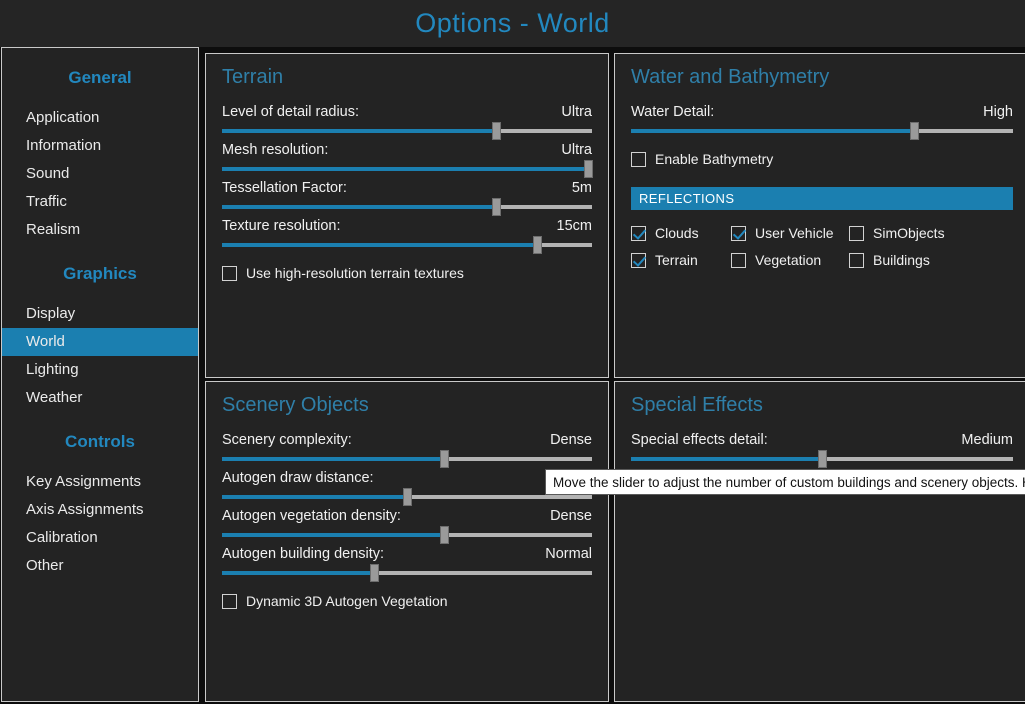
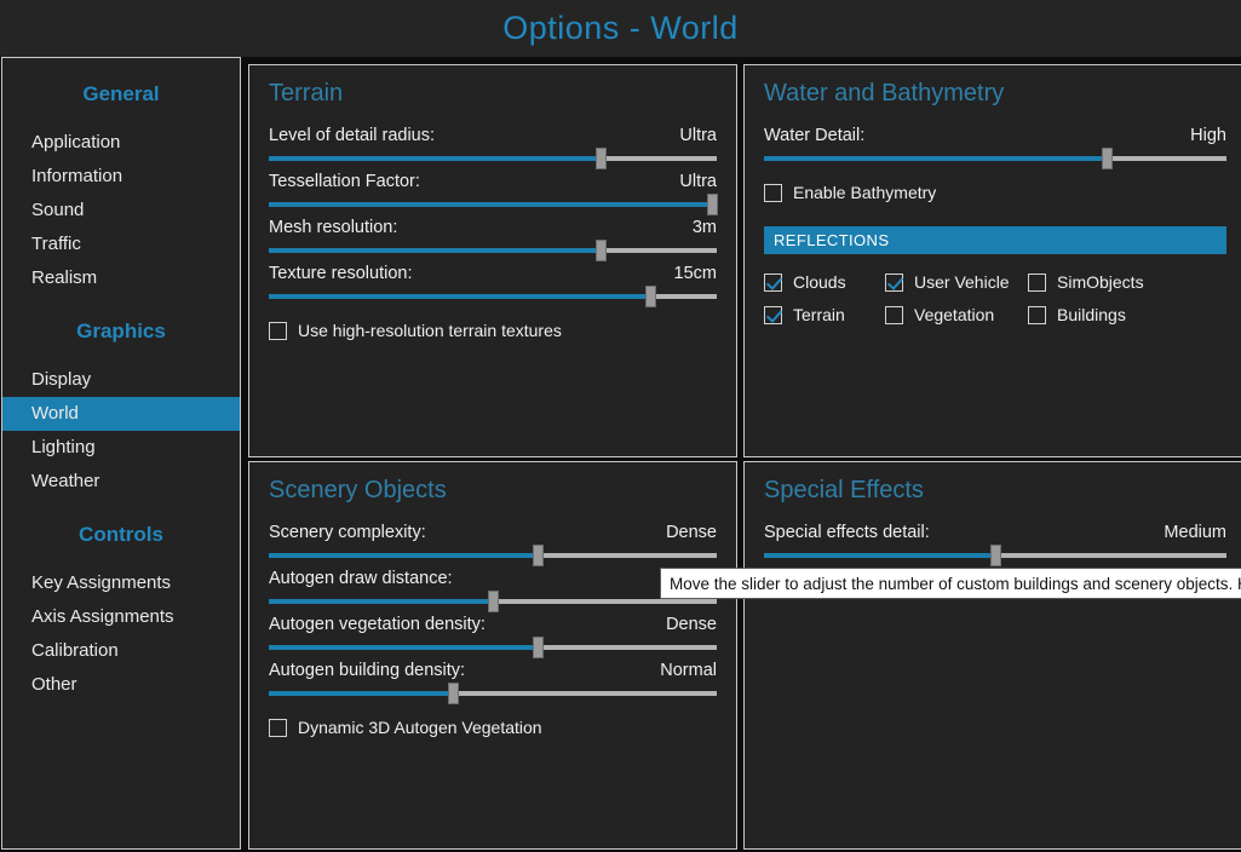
  Options - World
  General
  Application
  Information
  Sound
  Traffic
  Realism
  Graphics
  Display
  World
  Lighting
  Weather
  Controls
  Key Assignments
  Axis Assignments
  Calibration
  Other
  Terrain
  Level of detail radius:
  Ultra
- Mesh resolution:
+ Tessellation Factor:
  Ultra
- Tessellation Factor:
+ Mesh resolution:
- 5m
+ 3m
  Texture resolution:
  15cm
  Use high-resolution terrain textures
  Water and Bathymetry
  Water Detail:
  High
  Enable Bathymetry
  REFLECTIONS
  Clouds
  User Vehicle
  SimObjects
  Terrain
  Vegetation
  Buildings
  Scenery Objects
  Scenery complexity:
  Dense
  Autogen draw distance:
  Autogen vegetation density:
  Dense
  Autogen building density:
  Normal
  Dynamic 3D Autogen Vegetation
  Special Effects
  Special effects detail:
  Medium
  Move the slider to adjust the number of custom buildings and scenery objects.
